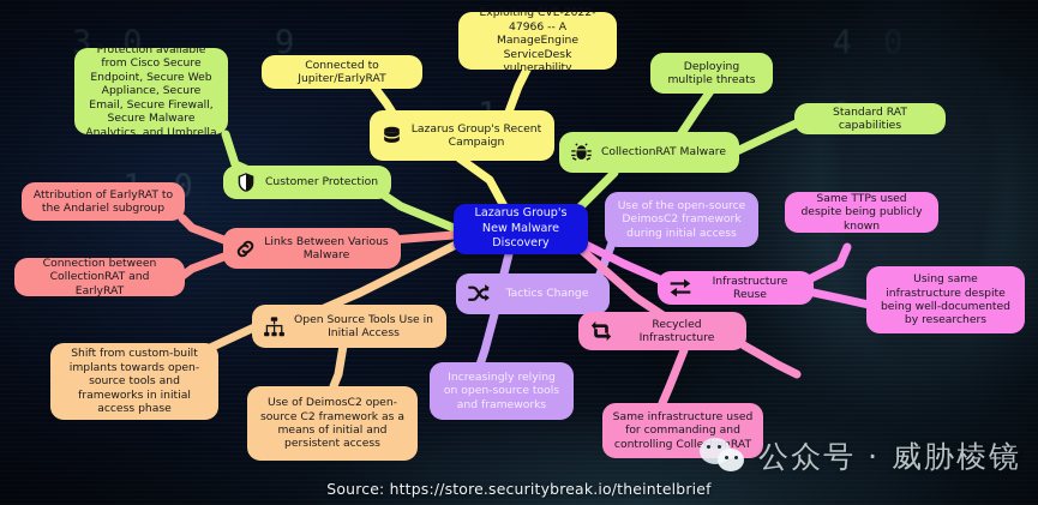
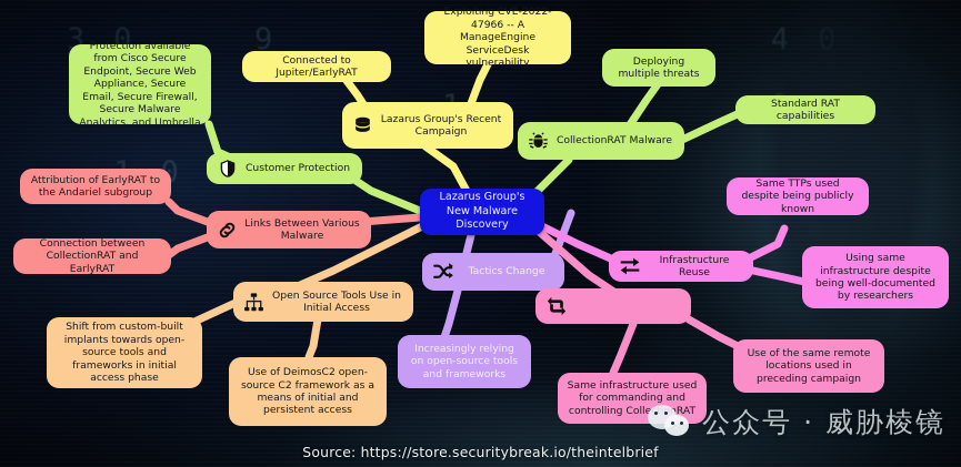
  Lazarus Group's New Malware Discovery
  Customer Protection
  Protection available from Cisco Secure Endpoint, Secure Web Appliance, Secure Email, Secure Firewall, Secure Malware Analytics, and Umbrella
  Lazarus Group's Recent Campaign
  Connected to Jupiter/EarlyRAT
  Exploiting CVE-2022-47966 -- A ManageEngine ServiceDesk vulnerability
  CollectionRAT Malware
  Deploying multiple threats
  Standard RAT capabilities
  Links Between Various Malware
  Attribution of EarlyRAT to the Andariel subgroup
  Connection between CollectionRAT and EarlyRAT
  Open Source Tools Use in Initial Access
  Shift from custom-built implants towards open-source tools and frameworks in initial access phase
  Use of DeimosC2 open-source C2 framework as a means of initial and persistent access
  Tactics Change
- Use of the open-source DeimosC2 framework during initial access
  Increasingly relying on open-source tools and frameworks
  Infrastructure Reuse
  Same TTPs used despite being publicly known
  Using same infrastructure despite being well-documented by researchers
- Recycled Infrastructure
  Same infrastructure used for commanding and controlling ColletinRAT
+ Use of the same remote locations used in preceding campaign
  公众号 · 威胁棱镜
  Source: https://store.securitybreak.io/theintelbrief
